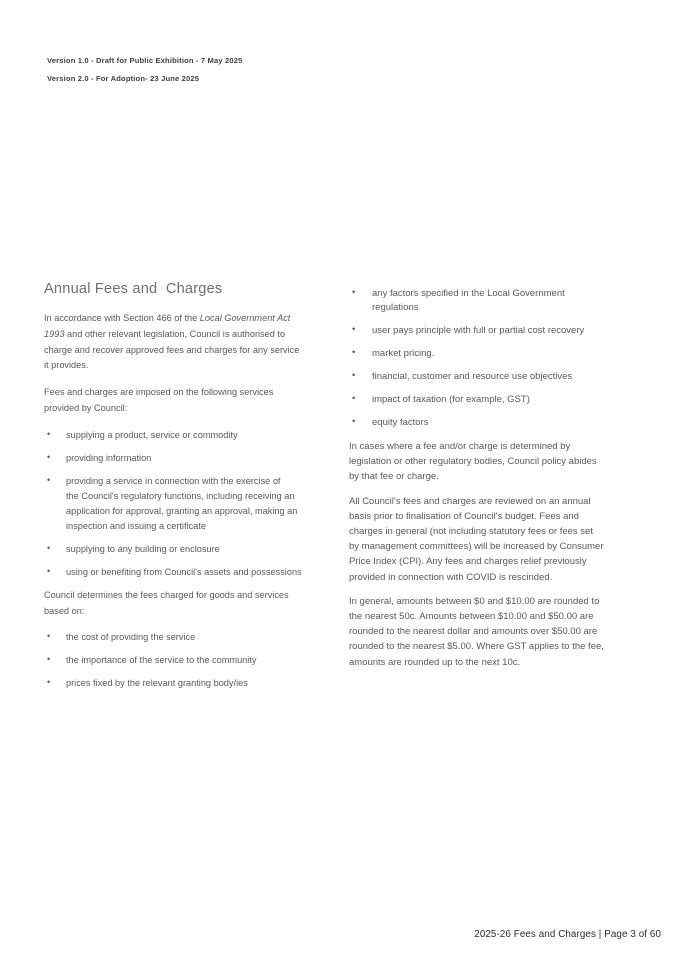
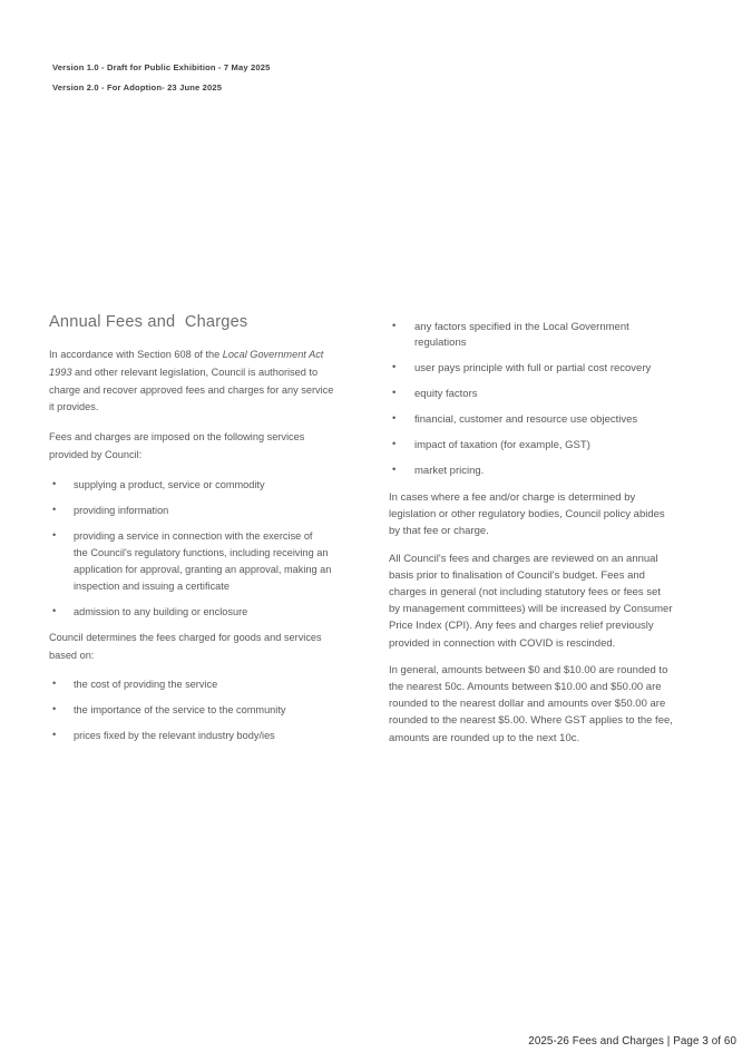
  Version 1.0 - Draft for Public Exhibition - 7 May 2025
  Version 2.0 - For Adoption- 23 June 2025
  Annual Fees and Charges
- In accordance with Section 466 of the Local Government Act
+ In accordance with Section 608 of the Local Government Act
  1993 and other relevant legislation, Council is authorised to
  charge and recover approved fees and charges for any service
  it provides.
  Fees and charges are imposed on the following services
  provided by Council:
  supplying a product, service or commodity
  providing information
  providing a service in connection with the exercise of
  the Council's regulatory functions, including receiving an
  application for approval, granting an approval, making an
  inspection and issuing a certificate
- supplying to any building or enclosure
+ admission to any building or enclosure
- using or benefiting from Council's assets and possessions
  Council determines the fees charged for goods and services
  based on:
  the cost of providing the service
  the importance of the service to the community
- prices fixed by the relevant granting body/ies
+ prices fixed by the relevant industry body/ies
  any factors specified in the Local Government
  regulations
  user pays principle with full or partial cost recovery
- market pricing.
+ equity factors
  financial, customer and resource use objectives
  impact of taxation (for example, GST)
- equity factors
+ market pricing.
  In cases where a fee and/or charge is determined by
  legislation or other regulatory bodies, Council policy abides
  by that fee or charge.
  All Council's fees and charges are reviewed on an annual
  basis prior to finalisation of Council's budget. Fees and
  charges in general (not including statutory fees or fees set
  by management committees) will be increased by Consumer
  Price Index (CPI). Any fees and charges relief previously
  provided in connection with COVID is rescinded.
  In general, amounts between $0 and $10.00 are rounded to
  the nearest 50c. Amounts between $10.00 and $50.00 are
  rounded to the nearest dollar and amounts over $50.00 are
  rounded to the nearest $5.00. Where GST applies to the fee,
  amounts are rounded up to the next 10c.
  2025-26 Fees and Charges | Page 3 of 60
